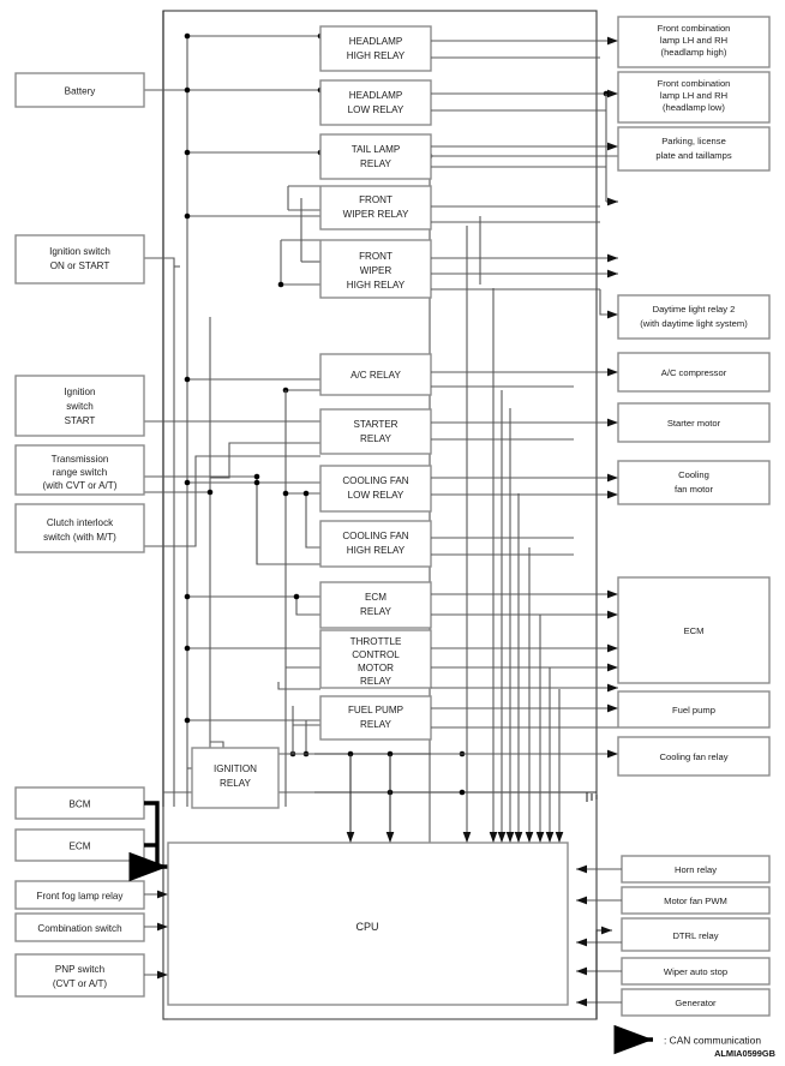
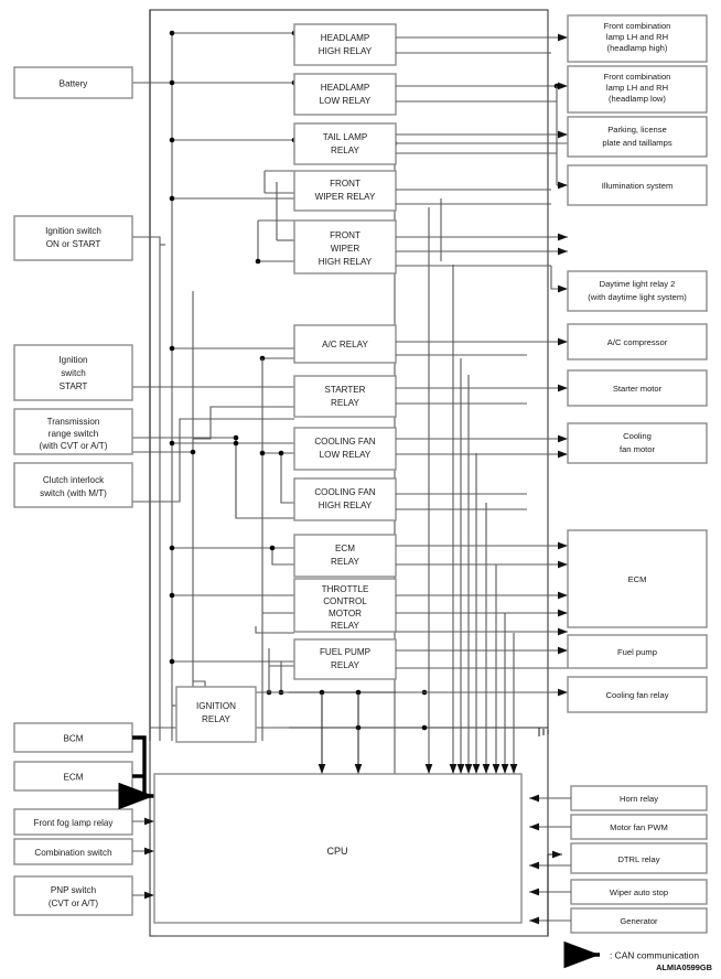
  Battery
  Ignition switch
  ON or START
  Ignition
  switch
  START
  Transmission
  range switch
  (with CVT or A/T)
  Clutch interlock
  switch (with M/T)
  BCM
  ECM
  Front fog lamp relay
  Combination switch
  PNP switch
  (CVT or A/T)
  HEADLAMP
  HIGH RELAY
  HEADLAMP
  LOW RELAY
  TAIL LAMP
  RELAY
  FRONT
  WIPER RELAY
  FRONT
  WIPER
  HIGH RELAY
  A/C RELAY
  STARTER
  RELAY
  COOLING FAN
  LOW RELAY
  COOLING FAN
  HIGH RELAY
  ECM
  RELAY
  THROTTLE
  CONTROL
  MOTOR
  RELAY
  FUEL PUMP
  RELAY
  IGNITION
  RELAY
  Front combination
  lamp LH and RH
  (headlamp high)
  Front combination
  lamp LH and RH
  (headlamp low)
  Parking, license
  plate and taillamps
+ Illumination system
  Daytime light relay 2
  (with daytime light system)
  A/C compressor
  Starter motor
  Cooling
  fan motor
  ECM
  Fuel pump
  Cooling fan relay
  CPU
  Horn relay
  Motor fan PWM
  DTRL relay
  Wiper auto stop
  Generator
  : CAN communication
  ALMIA0599GB
